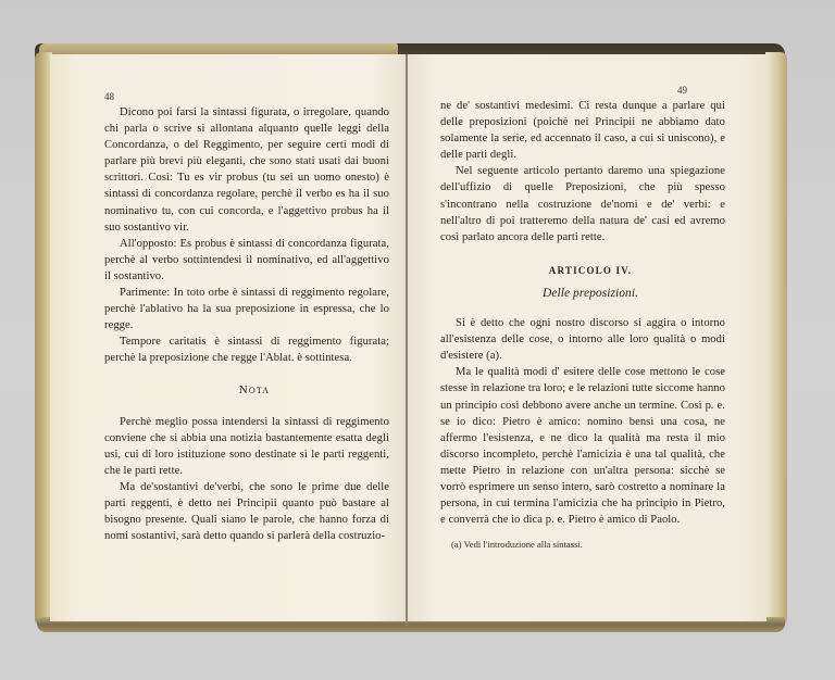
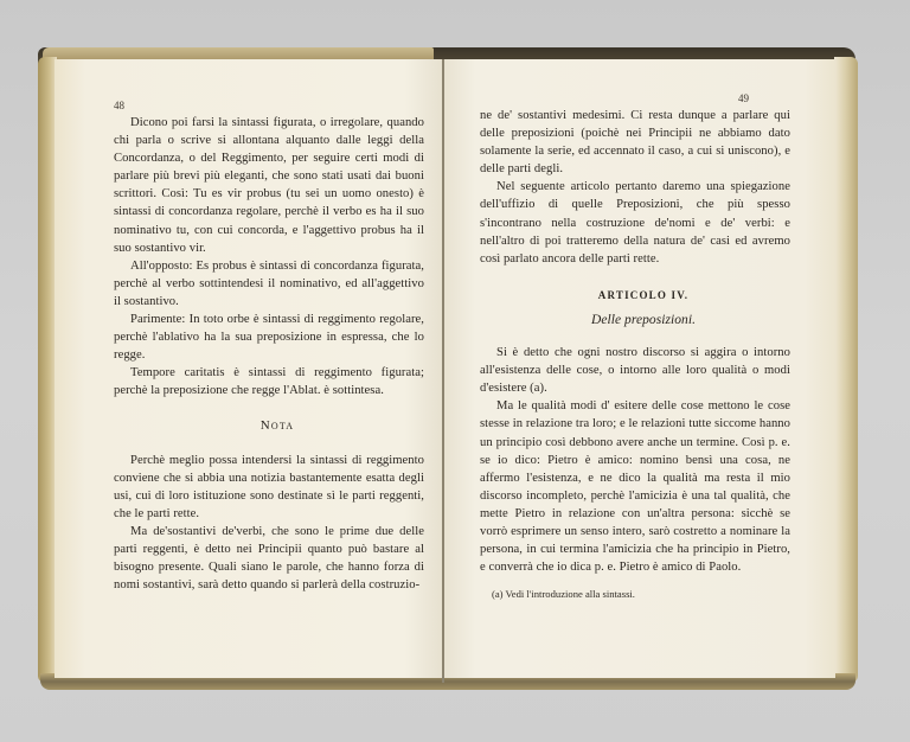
  48
- Dicono poi farsi la sintassi figurata, o irregolare, quando chi parla o scrive si allontana alquanto quelle leggi della Concordanza, o del Reggimento, per seguire certi modi di parlare più brevi più eleganti, che sono stati usati dai buoni scrittori. Così: Tu es vir probus (tu sei un uomo onesto) è sintassi di concordanza regolare, perchè il verbo es ha il suo nominativo tu, con cui concorda, e l'aggettivo probus ha il suo sostantivo vir.
+ Dicono poi farsi la sintassi figurata, o irregolare, quando chi parla o scrive si allontana alquanto dalle leggi della Concordanza, o del Reggimento, per seguire certi modi di parlare più brevi più eleganti, che sono stati usati dai buoni scrittori. Così: Tu es vir probus (tu sei un uomo onesto) è sintassi di concordanza regolare, perchè il verbo es ha il suo nominativo tu, con cui concorda, e l'aggettivo probus ha il suo sostantivo vir.
  All'opposto: Es probus è sintassi di concordanza figurata, perchè al verbo sottintendesi il nominativo, ed all'aggettivo il sostantivo.
  Parimente: In toto orbe è sintassi di reggimento regolare, perchè l'ablativo ha la sua preposizione in espressa, che lo regge.
  Tempore caritatis è sintassi di reggimento figurata; perchè la preposizione che regge l'Ablat. è sottintesa.
  Nota
  Perchè meglio possa intendersi la sintassi di reggimento conviene che si abbia una notizia bastantemente esatta degli usi, cui di loro istituzione sono destinate sì le parti reggenti, che le parti rette.
  Ma de'sostantivi de'verbi, che sono le prime due delle parti reggenti, è detto nei Principii quanto può bastare al bisogno presente. Quali siano le parole, che hanno forza di nomi sostantivi, sarà detto quando si parlerà della costruzio-
  49
  ne de' sostantivi medesimi. Ci resta dunque a parlare qui delle preposizioni (poichè nei Principii ne abbiamo dato solamente la serie, ed accennato il caso, a cui si uniscono), e delle parti degli.
  Nel seguente articolo pertanto daremo una spiegazione dell'uffizio di quelle Preposizioni, che più spesso s'incontrano nella costruzione de'nomi e de' verbi: e nell'altro di poi tratteremo della natura de' casi ed avremo così parlato ancora delle parti rette.
  ARTICOLO IV.
  Delle preposizioni.
  Si è detto che ogni nostro discorso si aggira o intorno all'esistenza delle cose, o intorno alle loro qualità o modi d'esistere (a).
  Ma le qualità modi d' esitere delle cose mettono le cose stesse in relazione tra loro; e le relazioni tutte siccome hanno un principio così debbono avere anche un termine. Così p. e. se io dico: Pietro è amico: nomino bensì una cosa, ne affermo l'esistenza, e ne dico la qualità ma resta il mio discorso incompleto, perchè l'amicizia è una tal qualità, che mette Pietro in relazione con un'altra persona: sicchè se vorrò esprimere un senso intero, sarò costretto a nominare la persona, in cui termina l'amicizia che ha principio in Pietro, e converrà che io dica p. e. Pietro è amico di Paolo.
  (a) Vedi l'introduzione alla sintassi.
